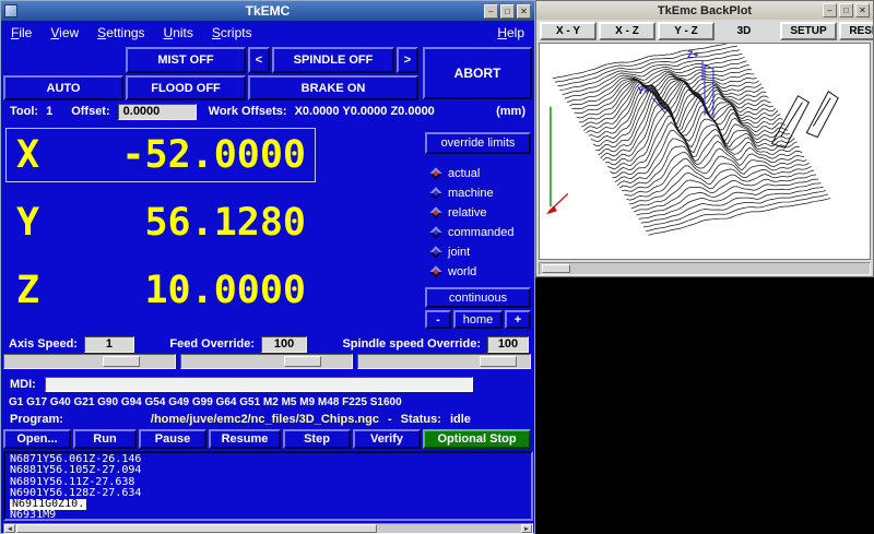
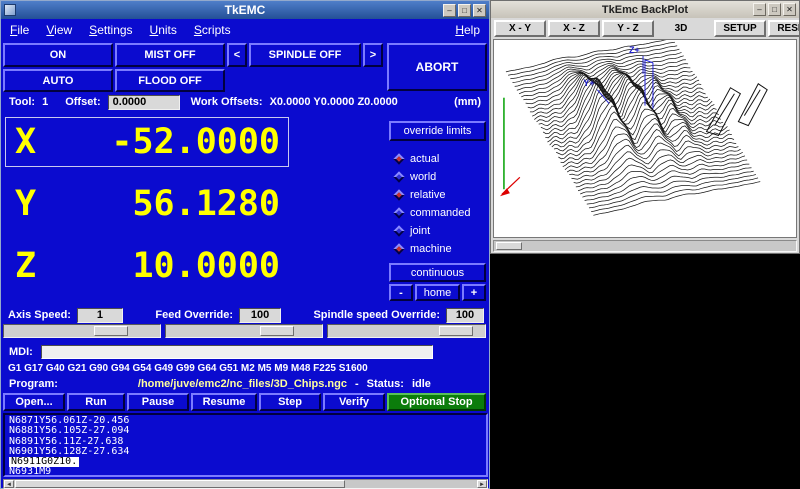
  TkEMC
  –
  □
  ✕
  File
  View
  Settings
  Units
  Scripts
  Help
+ ON
  MIST OFF
  <
  SPINDLE OFF
  >
  ABORT
  AUTO
  FLOOD OFF
- BRAKE ON
  Tool:
  1
  Offset:
  0.0000
  Work Offsets:
  X0.0000 Y0.0000 Z0.0000
  (mm)
  X
  -52.0000
  Y
  56.1280
  Z
  10.0000
  override limits
  actual
- machine
+ world
  relative
  commanded
  joint
- world
+ machine
  continuous
  -
  home
  +
  Axis Speed:
  1
  Feed Override:
  100
  Spindle speed Override:
  100
  MDI:
  G1 G17 G40 G21 G90 G94 G54 G49 G99 G64 G51 M2 M5 M9 M48 F225 S1600
  Program:
  /home/juve/emc2/nc_files/3D_Chips.ngc
  -
  Status:
  idle
  Open...
  Run
  Pause
  Resume
  Step
  Verify
  Optional Stop
- N6871Y56.061Z-26.146
+ N6871Y56.061Z-20.456
  N6881Y56.105Z-27.094
  N6891Y56.11Z-27.638
  N6901Y56.128Z-27.634
  N6911G0Z10.
  N6931M9
  TkEmc BackPlot
  –
  □
  ✕
  X - Y
  X - Z
  Y - Z
  3D
  SETUP
  Z+
  Y+
